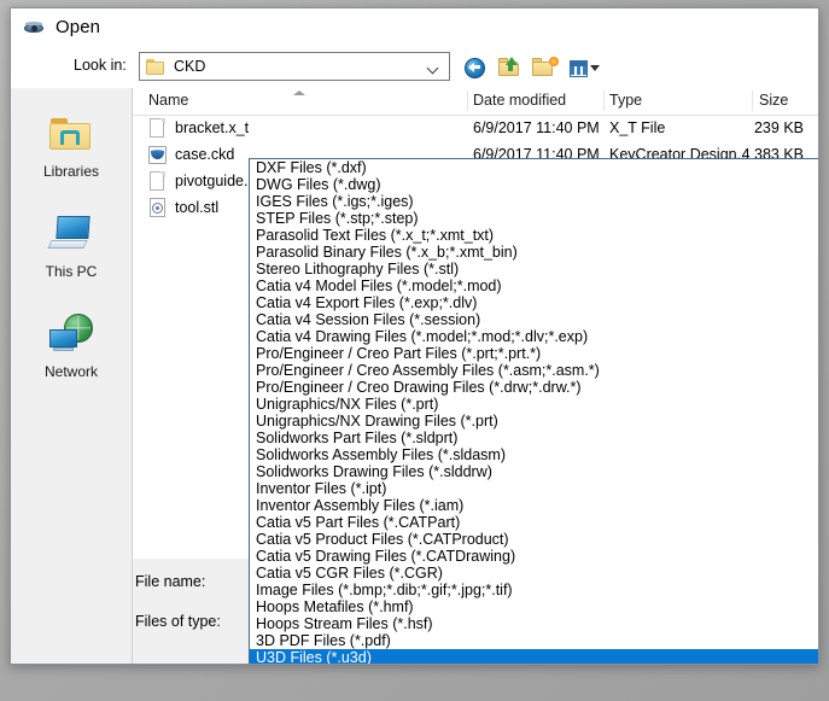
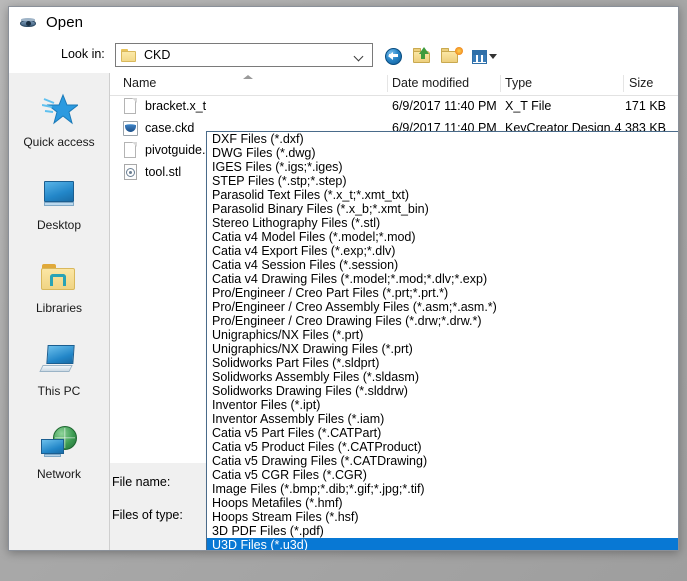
  Open
  Look in:
  CKD
+ Quick access
+ Desktop
  Libraries
  This PC
  Network
  Name
  Date modified
  Type
  Size
  bracket.x_t
  6/9/2017 11:40 PM
  X_T File
- 239 KB
+ 171 KB
  case.ckd
  6/9/2017 11:40 PM
  KeyCreator Design...
  4 383 KB
  pivotguide.
  tool.stl
  File name:
  Files of type:
  DXF Files (*.dxf)
  DWG Files (*.dwg)
  IGES Files (*.igs;*.iges)
  STEP Files (*.stp;*.step)
  Parasolid Text Files (*.x_t;*.xmt_txt)
  Parasolid Binary Files (*.x_b;*.xmt_bin)
  Stereo Lithography Files (*.stl)
  Catia v4 Model Files (*.model;*.mod)
  Catia v4 Export Files (*.exp;*.dlv)
  Catia v4 Session Files (*.session)
  Catia v4 Drawing Files (*.model;*.mod;*.dlv;*.exp)
  Pro/Engineer / Creo Part Files (*.prt;*.prt.*)
  Pro/Engineer / Creo Assembly Files (*.asm;*.asm.*)
  Pro/Engineer / Creo Drawing Files (*.drw;*.drw.*)
  Unigraphics/NX Files (*.prt)
  Unigraphics/NX Drawing Files (*.prt)
  Solidworks Part Files (*.sldprt)
  Solidworks Assembly Files (*.sldasm)
  Solidworks Drawing Files (*.slddrw)
  Inventor Files (*.ipt)
  Inventor Assembly Files (*.iam)
  Catia v5 Part Files (*.CATPart)
  Catia v5 Product Files (*.CATProduct)
  Catia v5 Drawing Files (*.CATDrawing)
  Catia v5 CGR Files (*.CGR)
  Image Files (*.bmp;*.dib;*.gif;*.jpg;*.tif)
  Hoops Metafiles (*.hmf)
  Hoops Stream Files (*.hsf)
  3D PDF Files (*.pdf)
  U3D Files (*.u3d)
